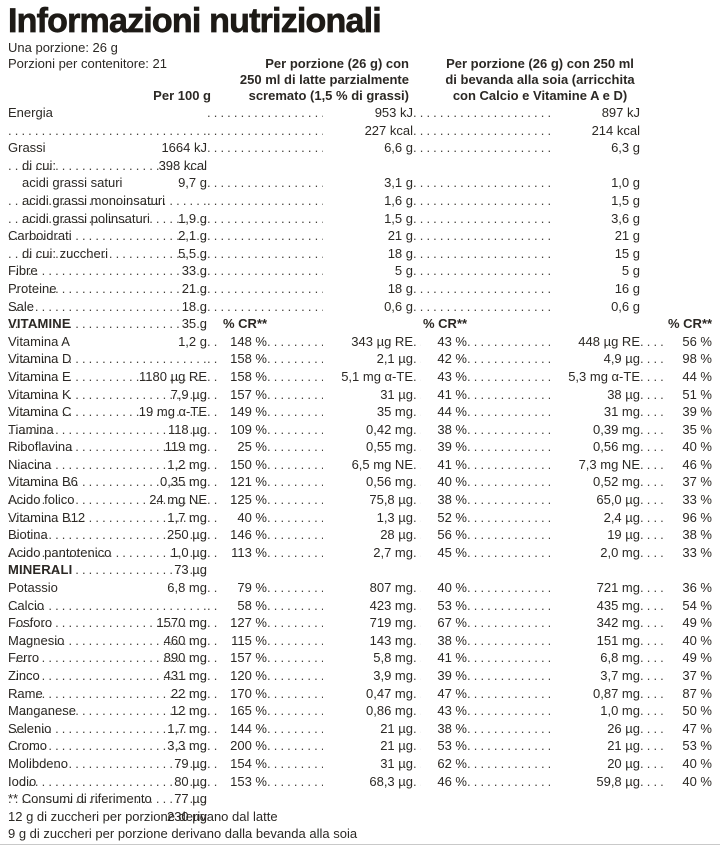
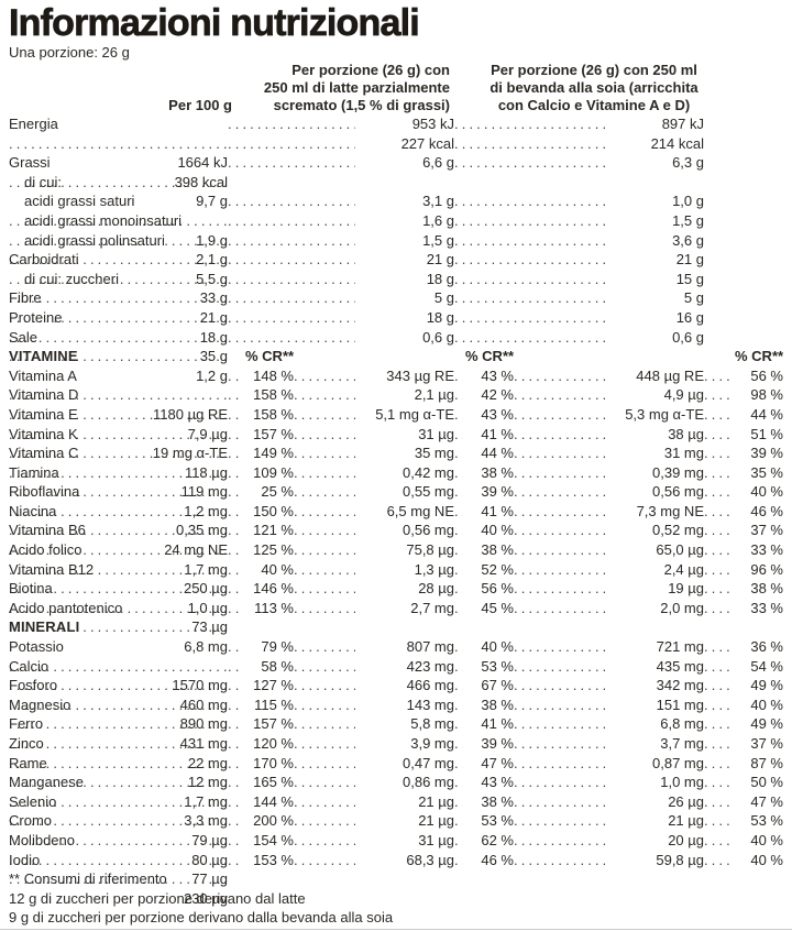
  Informazioni nutrizionali
  Una porzione: 26 g
- Porzioni per contenitore: 21
  Per 100 g
  Per porzione (26 g) con
  250 ml di latte parzialmente
  scremato (1,5 % di grassi)
  Per porzione (26 g) con 250 ml
  di bevanda alla soia (arricchita
  con Calcio e Vitamine A e D)
  Energia
  1664 kJ
  953 kJ
  897 kJ
  398 kcal
  227 kcal
  214 kcal
  Grassi
  9,7 g
  6,6 g
  6,3 g
  di cui:
  acidi grassi saturi
  1,9 g
  3,1 g
  1,0 g
  acidi grassi monoinsaturi
  2,1 g
  1,6 g
  1,5 g
  acidi grassi polinsaturi
  5,5 g
  1,5 g
  3,6 g
  Carboidrati
  33 g
  21 g
  21 g
  di cui: zuccheri
  21 g
  18 g
  15 g
  Fibre
  18 g
  5 g
  5 g
  Proteine
  35 g
  18 g
  16 g
  Sale
  1,2 g
  0,6 g
  0,6 g
  VITAMINE
  % CR**
  % CR**
  % CR**
  Vitamina A
  1180 µg RE
  148 %
  343 µg RE
  43 %
  448 µg RE
  56 %
  Vitamina D
  7,9 µg
  158 %
  2,1 µg
  42 %
  4,9 µg
  98 %
  Vitamina E
  19 mg α-TE
  158 %
  5,1 mg α-TE
  43 %
  5,3 mg α-TE
  44 %
  Vitamina K
  118 µg
  157 %
  31 µg
  41 %
  38 µg
  51 %
  Vitamina C
  119 mg
  149 %
  35 mg
  44 %
  31 mg
  39 %
  Tiamina
  1,2 mg
  109 %
  0,42 mg
  38 %
  0,39 mg
  35 %
  Riboflavina
  0,35 mg
  25 %
  0,55 mg
  39 %
  0,56 mg
  40 %
  Niacina
  24 mg NE
  150 %
  6,5 mg NE
  41 %
  7,3 mg NE
  46 %
  Vitamina B6
  1,7 mg
  121 %
  0,56 mg
  40 %
  0,52 mg
  37 %
  Acido folico
  250 µg
  125 %
  75,8 µg
  38 %
  65,0 µg
  33 %
  Vitamina B12
  1,0 µg
  40 %
  1,3 µg
  52 %
  2,4 µg
  96 %
  Biotina
  73 µg
  146 %
  28 µg
  56 %
  19 µg
  38 %
  Acido pantotenico
  6,8 mg
  113 %
  2,7 mg
  45 %
  2,0 mg
  33 %
  MINERALI
  Potassio
  1570 mg
  79 %
  807 mg
  40 %
  721 mg
  36 %
  Calcio
  460 mg
  58 %
  423 mg
  53 %
  435 mg
  54 %
  Fosforo
  890 mg
  127 %
- 719 mg
+ 466 mg
  67 %
  342 mg
  49 %
  Magnesio
  431 mg
  115 %
  143 mg
  38 %
  151 mg
  40 %
  Ferro
  22 mg
  157 %
  5,8 mg
  41 %
  6,8 mg
  49 %
  Zinco
  12 mg
  120 %
  3,9 mg
  39 %
  3,7 mg
  37 %
  Rame
  1,7 mg
  170 %
  0,47 mg
  47 %
  0,87 mg
  87 %
  Manganese
  3,3 mg
  165 %
  0,86 mg
  43 %
  1,0 mg
  50 %
  Selenio
  79 µg
  144 %
  21 µg
  38 %
  26 µg
  47 %
  Cromo
  80 µg
  200 %
  21 µg
  53 %
  21 µg
  53 %
  Molibdeno
  77 µg
  154 %
  31 µg
  62 %
  20 µg
  40 %
  Iodio
  230 µg
  153 %
  68,3 µg
  46 %
  59,8 µg
  40 %
  ** Consumi di riferimento
  12 g di zuccheri per porzione derivano dal latte
  9 g di zuccheri per porzione derivano dalla bevanda alla soia
